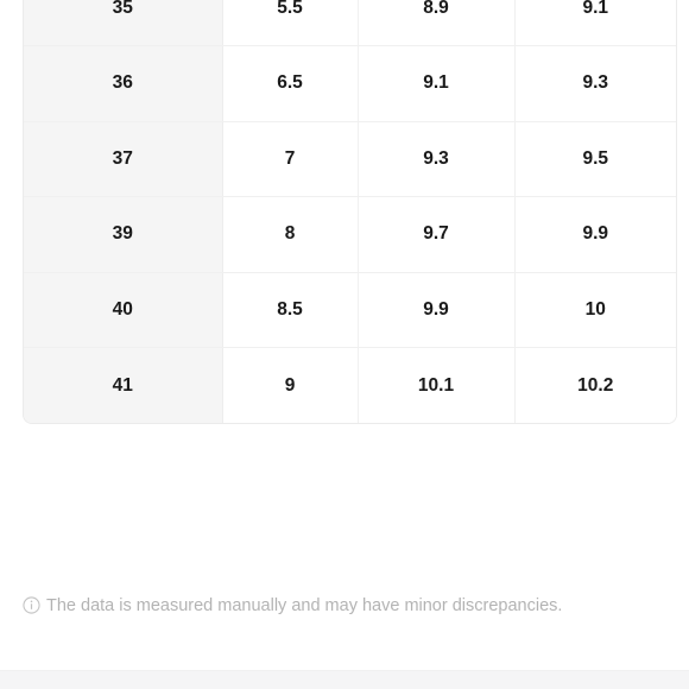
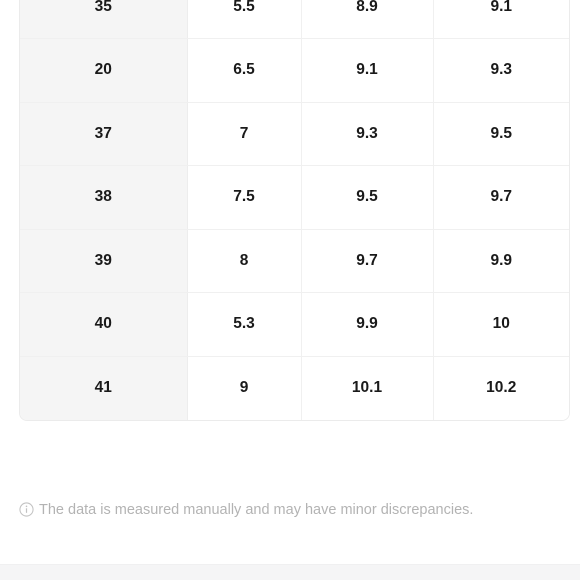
  35	5.5	8.9	9.1
- 36	6.5	9.1	9.3
+ 20	6.5	9.1	9.3
  37	7	9.3	9.5
+ 38	7.5	9.5	9.7
  39	8	9.7	9.9
- 40	8.5	9.9	10
+ 40	5.3	9.9	10
  41	9	10.1	10.2
  The data is measured manually and may have minor discrepancies.
